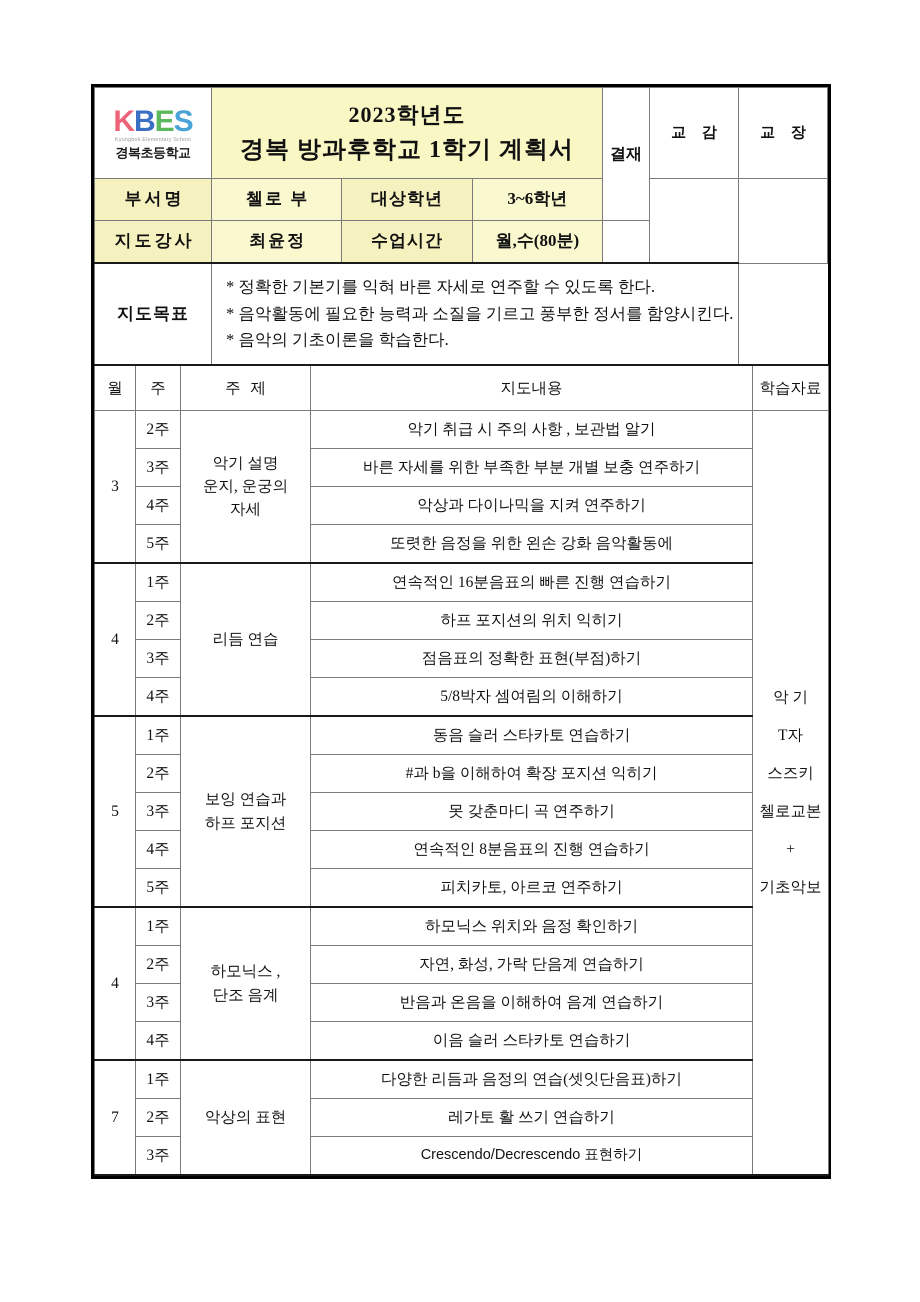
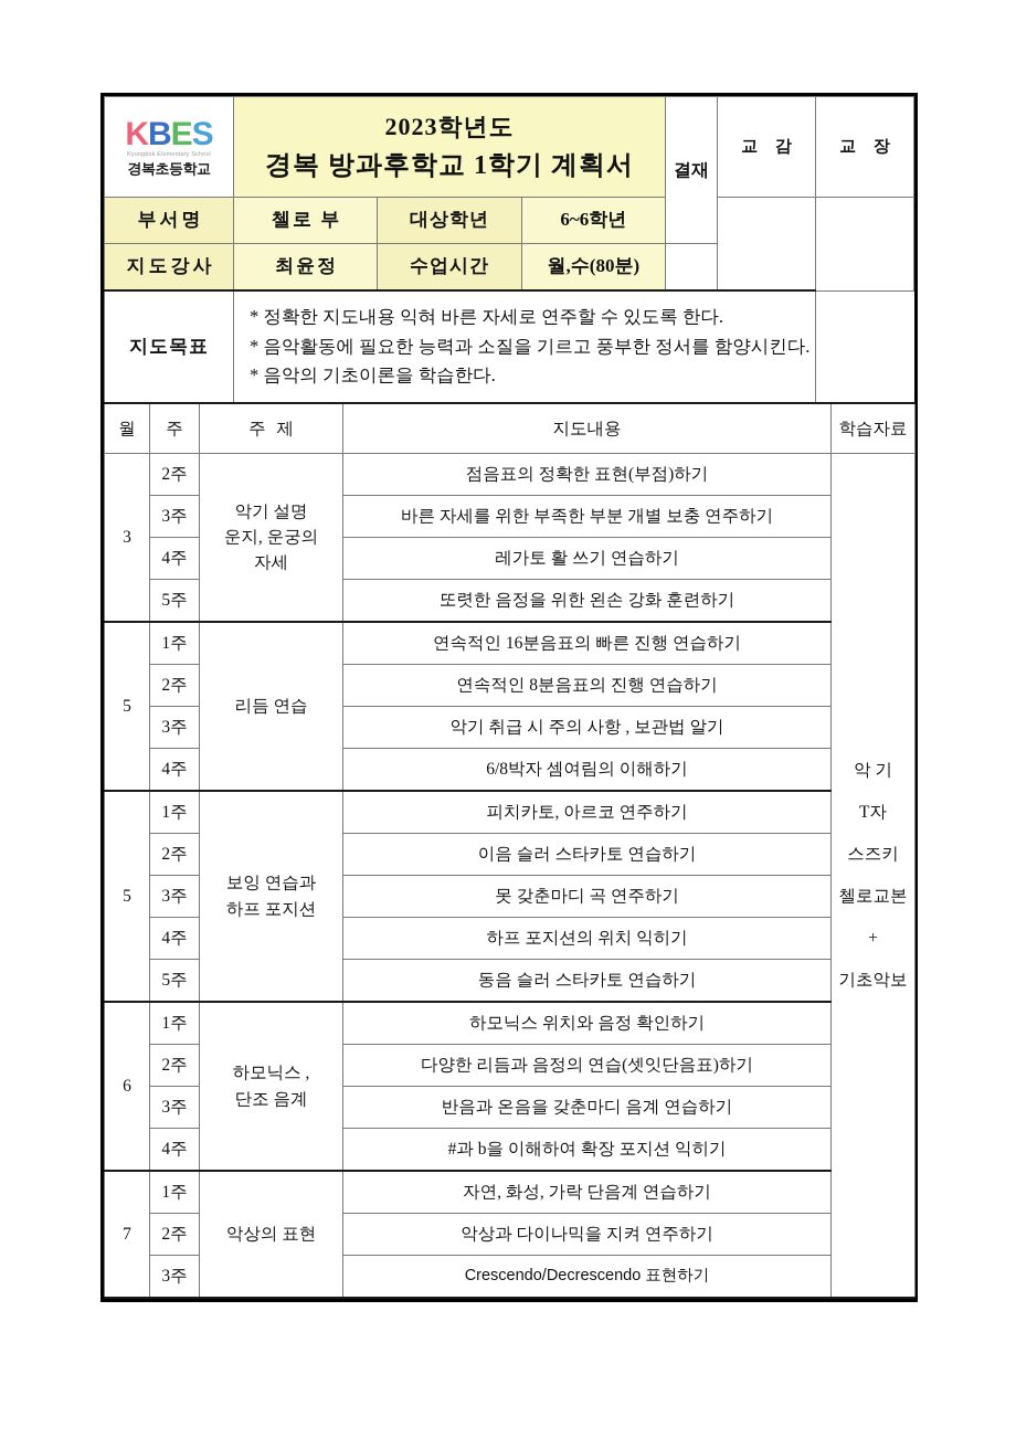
- 부서명	첼로 부	대상학년	3~6학년
+ 부서명	첼로 부	대상학년	6~6학년
  지도강사	최윤정	수업시간	월,수(80분)
- 지도목표	* 정확한 기본기를 익혀 바른 자세로 연주할 수 있도록 한다. * 음악활동에 필요한 능력과 소질을 기르고 풍부한 정서를 함양시킨다. * 음악의 기초이론을 학습한다.
+ 지도목표	* 정확한 지도내용 익혀 바른 자세로 연주할 수 있도록 한다. * 음악활동에 필요한 능력과 소질을 기르고 풍부한 정서를 함양시킨다. * 음악의 기초이론을 학습한다.
  월	주	주 제	지도내용	학습자료
- 3	2주	악기 설명운지, 운궁의자세	악기 취급 시 주의 사항 , 보관법 알기	악 기T자스즈키첼로교본+기초악보
+ 3	2주	악기 설명운지, 운궁의자세	점음표의 정확한 표현(부점)하기	악 기T자스즈키첼로교본+기초악보
  3주	바른 자세를 위한 부족한 부분 개별 보충 연주하기
- 4주	악상과 다이나믹을 지켜 연주하기
+ 4주	레가토 활 쓰기 연습하기
- 5주	또렷한 음정을 위한 왼손 강화 음악활동에
+ 5주	또렷한 음정을 위한 왼손 강화 훈련하기
- 4	1주	리듬 연습	연속적인 16분음표의 빠른 진행 연습하기
+ 5	1주	리듬 연습	연속적인 16분음표의 빠른 진행 연습하기
- 2주	하프 포지션의 위치 익히기
+ 2주	연속적인 8분음표의 진행 연습하기
- 3주	점음표의 정확한 표현(부점)하기
+ 3주	악기 취급 시 주의 사항 , 보관법 알기
- 4주	5/8박자 셈여림의 이해하기
+ 4주	6/8박자 셈여림의 이해하기
- 5	1주	보잉 연습과하프 포지션	동음 슬러 스타카토 연습하기
+ 5	1주	보잉 연습과하프 포지션	피치카토, 아르코 연주하기
- 2주	#과 b을 이해하여 확장 포지션 익히기
+ 2주	이음 슬러 스타카토 연습하기
  3주	못 갖춘마디 곡 연주하기
- 4주	연속적인 8분음표의 진행 연습하기
+ 4주	하프 포지션의 위치 익히기
- 5주	피치카토, 아르코 연주하기
+ 5주	동음 슬러 스타카토 연습하기
- 4	1주	하모닉스 ,단조 음계	하모닉스 위치와 음정 확인하기
+ 6	1주	하모닉스 ,단조 음계	하모닉스 위치와 음정 확인하기
- 2주	자연, 화성, 가락 단음계 연습하기
+ 2주	다양한 리듬과 음정의 연습(셋잇단음표)하기
- 3주	반음과 온음을 이해하여 음계 연습하기
+ 3주	반음과 온음을 갖춘마디 음계 연습하기
- 4주	이음 슬러 스타카토 연습하기
+ 4주	#과 b을 이해하여 확장 포지션 익히기
- 7	1주	악상의 표현	다양한 리듬과 음정의 연습(셋잇단음표)하기
+ 7	1주	악상의 표현	자연, 화성, 가락 단음계 연습하기
- 2주	레가토 활 쓰기 연습하기
+ 2주	악상과 다이나믹을 지켜 연주하기
  3주	Crescendo/Decrescendo 표현하기
